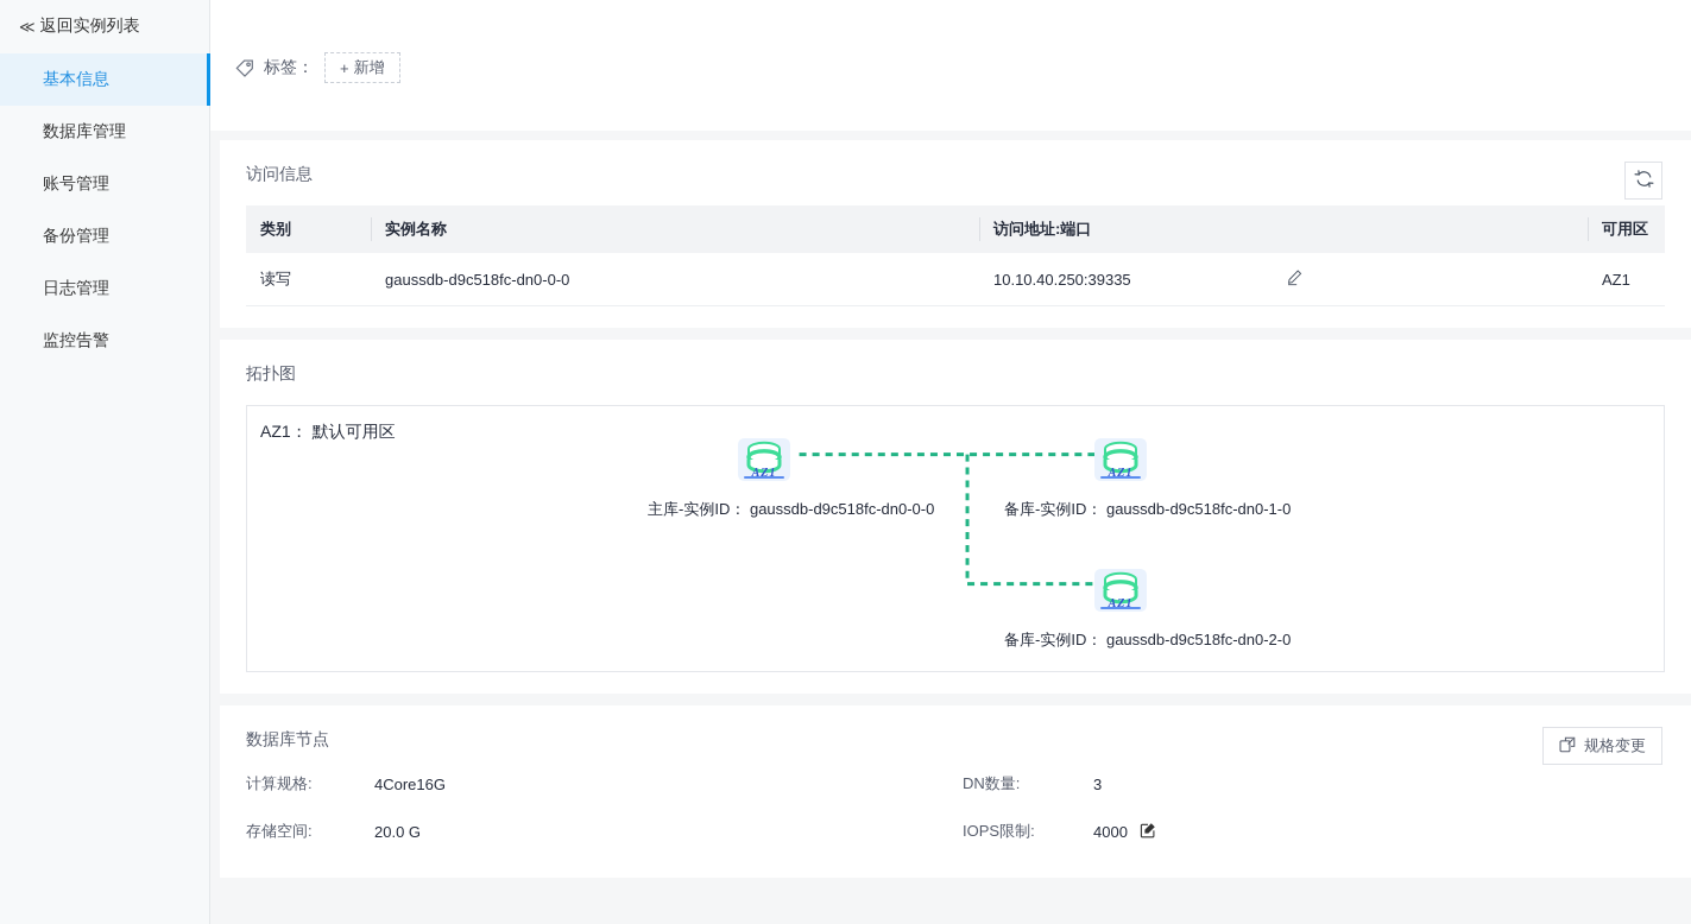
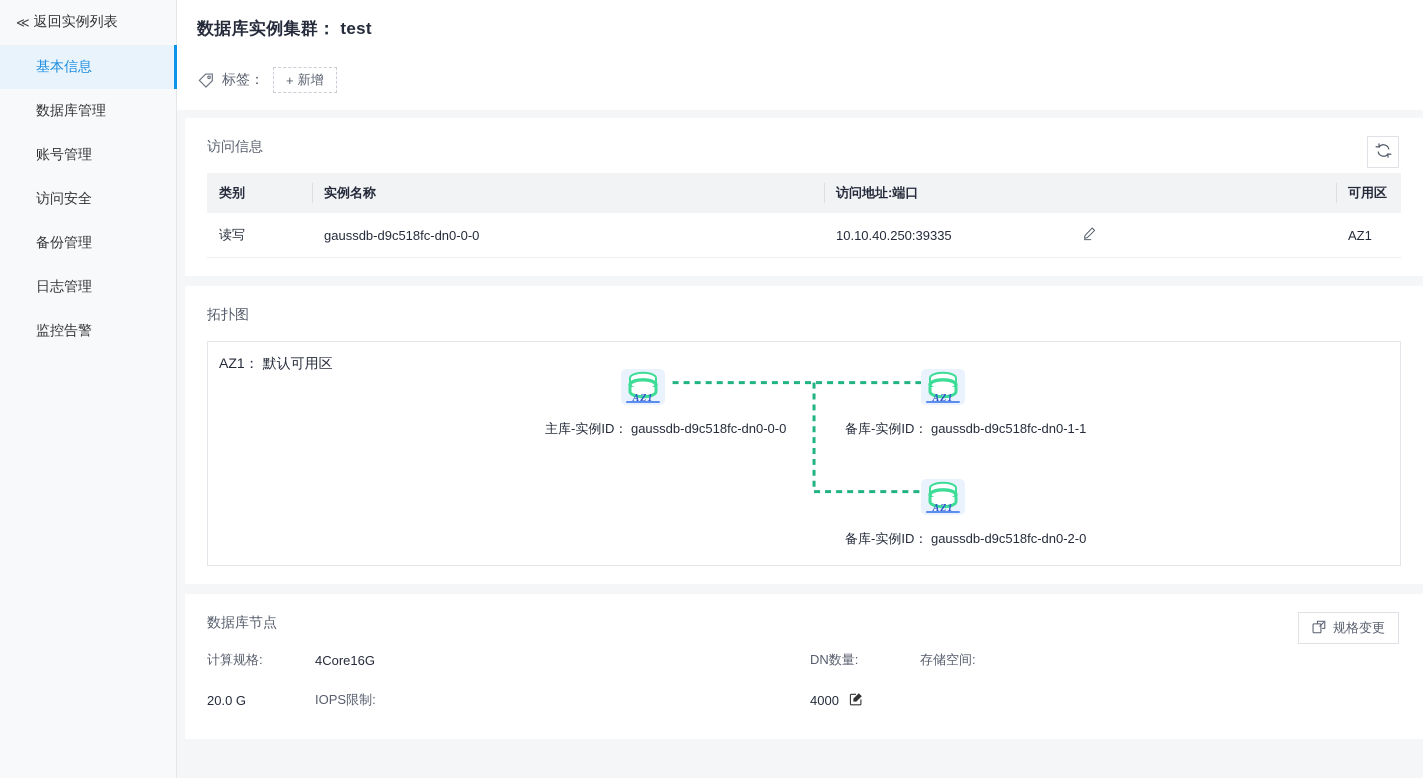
  ≪
  返回实例列表
  基本信息
  数据库管理
  账号管理
+ 访问安全
  备份管理
  日志管理
  监控告警
+ 数据库实例集群： test
  标签：
  +
  新增
  访问信息
  类别	实例名称	访问地址:端口	可用区
  读写	gaussdb-d9c518fc-dn0-0-0	10.10.40.250:39335	AZ1
  拓扑图
  AZ1： 默认可用区
  AZ1
  主库-实例ID： gaussdb-d9c518fc-dn0-0-0
  AZ1
- 备库-实例ID： gaussdb-d9c518fc-dn0-1-0
+ 备库-实例ID： gaussdb-d9c518fc-dn0-1-1
  AZ1
  备库-实例ID： gaussdb-d9c518fc-dn0-2-0
  数据库节点
  规格变更
  计算规格:
  4Core16G
  DN数量:
- 3
  存储空间:
  20.0 G
  IOPS限制:
  4000
